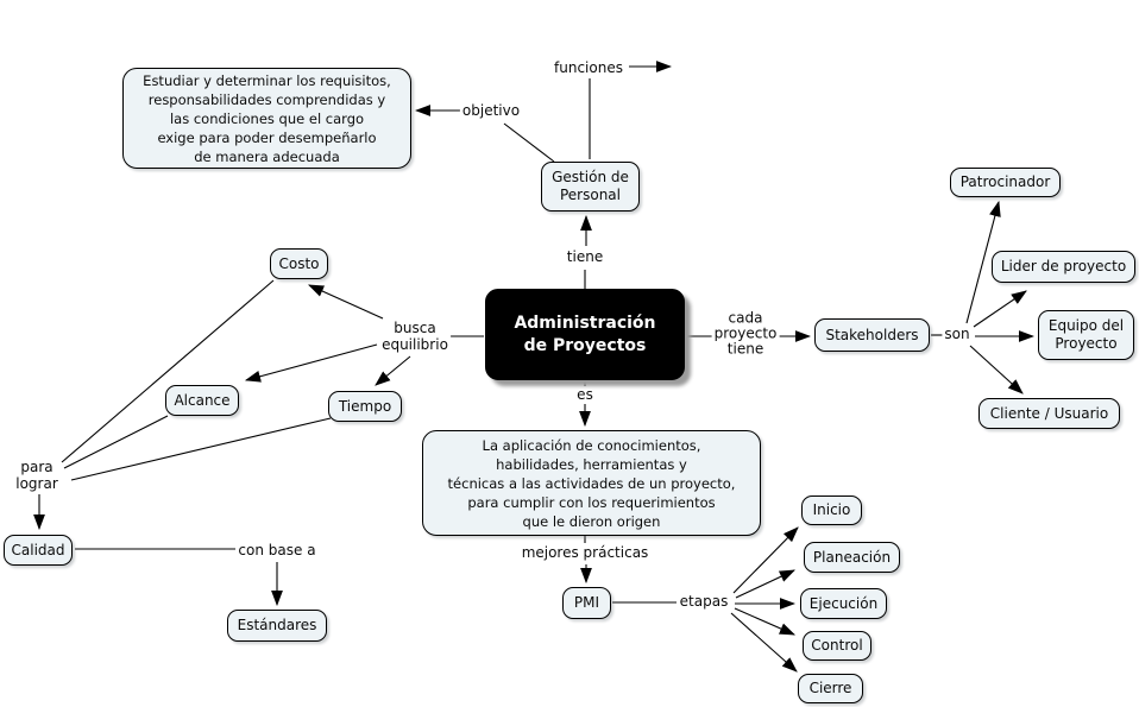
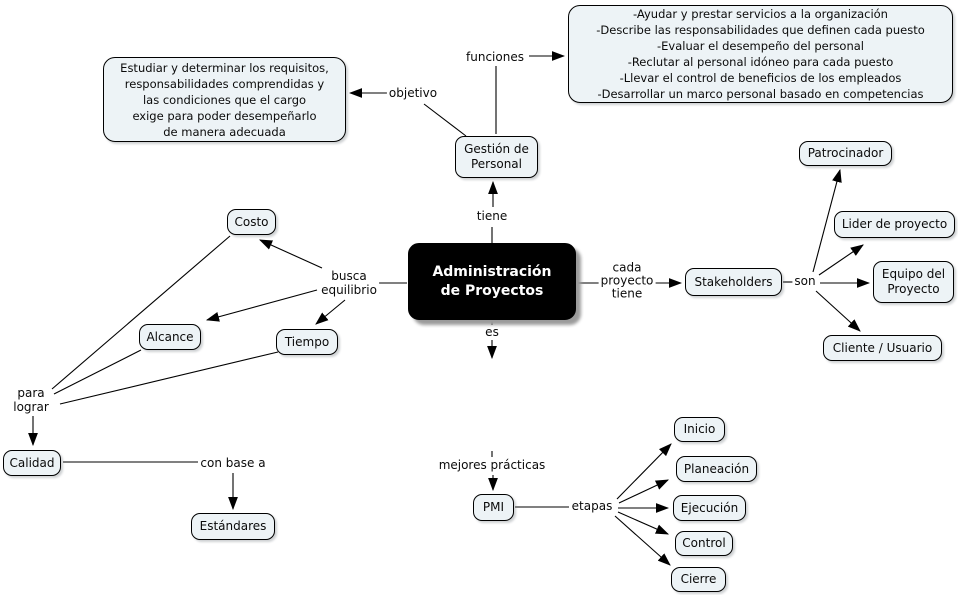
+ -Ayudar y prestar servicios a la organización
+ -Describe las responsabilidades que definen cada puesto
+ -Evaluar el desempeño del personal
+ -Reclutar al personal idóneo para cada puesto
+ -Llevar el control de beneficios de los empleados
+ -Desarrollar un marco personal basado en competencias
  Estudiar y determinar los requisitos,
  responsabilidades comprendidas y
  las condiciones que el cargo
  exige para poder desempeñarlo
  de manera adecuada
  Gestión de
  Personal
  Administración
  de Proyectos
  Costo
  Alcance
  Tiempo
  Calidad
  Estándares
  Stakeholders
  Patrocinador
  Lider de proyecto
  Equipo del
  Proyecto
  Cliente / Usuario
- La aplicación de conocimientos,
- habilidades, herramientas y
- técnicas a las actividades de un proyecto,
- para cumplir con los requerimientos
- que le dieron origen
  PMI
  Inicio
  Planeación
  Ejecución
  Control
  Cierre
  funciones
  objetivo
  tiene
  busca
  equilibrio
  para
  lograr
  con base a
  cada
  proyecto
  tiene
  son
  es
  mejores prácticas
  etapas
